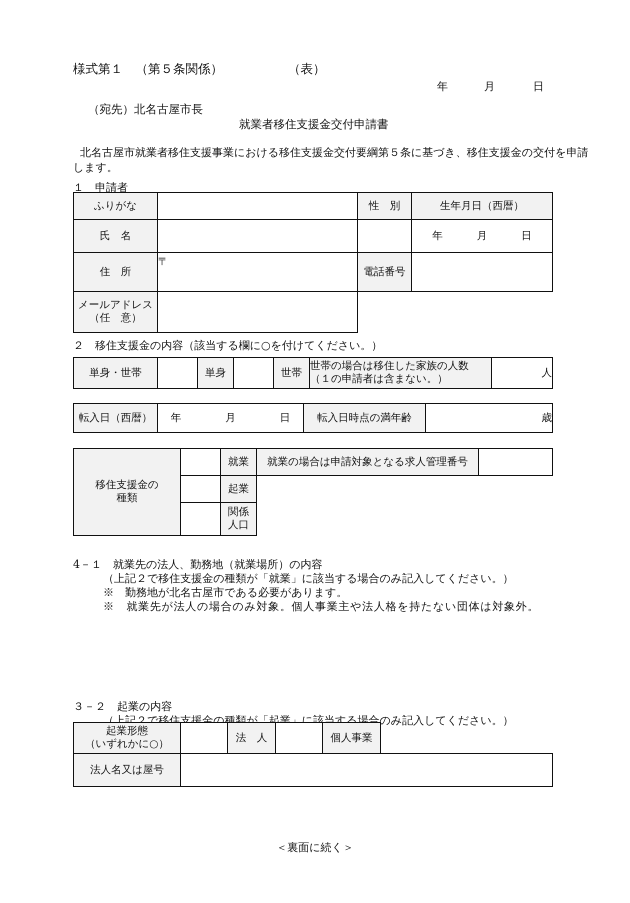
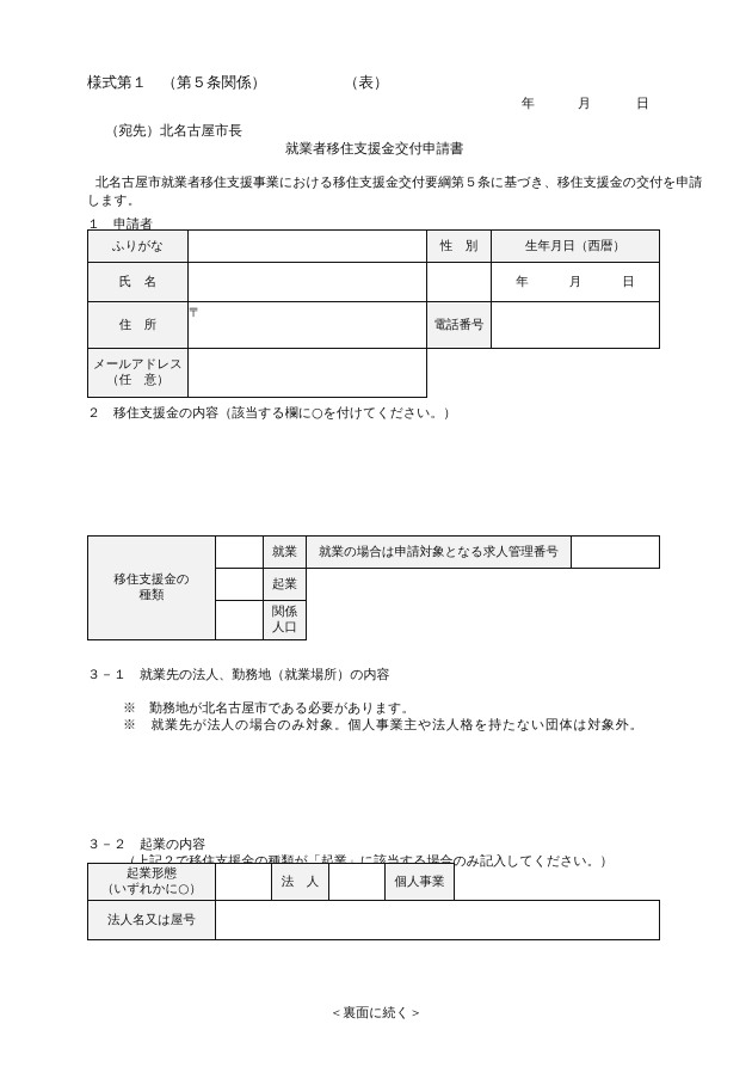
  様式第１ （第５条関係）
  （表）
  年
  月
  日
  （宛先）北名古屋市長
  就業者移住支援金交付申請書
  北名古屋市就業者移住支援事業における移住支援金交付要綱第５条に基づき、移住支援金の交付を申請
  します。
  １ 申請者
  ふりがな		性 別	生年月日（西暦）
  氏 名			年 月 日
  住 所	〒	電話番号
  メールアドレス （任 意）
  ２ 移住支援金の内容（該当する欄に○を付けてください。）
- 単身・世帯		単身		世帯	世帯の場合は移住した家族の人数 （１の申請者は含まない。）	人
- 転入日（西暦）	年 月 日	転入日時点の満年齢	歳
  移住支援金の 種類		就業	就業の場合は申請対象となる求人管理番号
  	起業
  	関係 人口
- 4－１ 就業先の法人、勤務地（就業場所）の内容
+ ３－１ 就業先の法人、勤務地（就業場所）の内容
- （上記２で移住支援金の種類が「就業」に該当する場合のみ記入してください。）
  ※ 勤務地が北名古屋市である必要があります。
  ※ 就業先が法人の場合のみ対象。個人事業主や法人格を持たない団体は対象外。
  ３－２ 起業の内容
  （上記２で移住支援金の種類が「起業」に該当する場合のみ記入してください。）
  起業形態 （いずれかに○）		法 人		個人事業
  法人名又は屋号
  ＜裏面に続く＞
